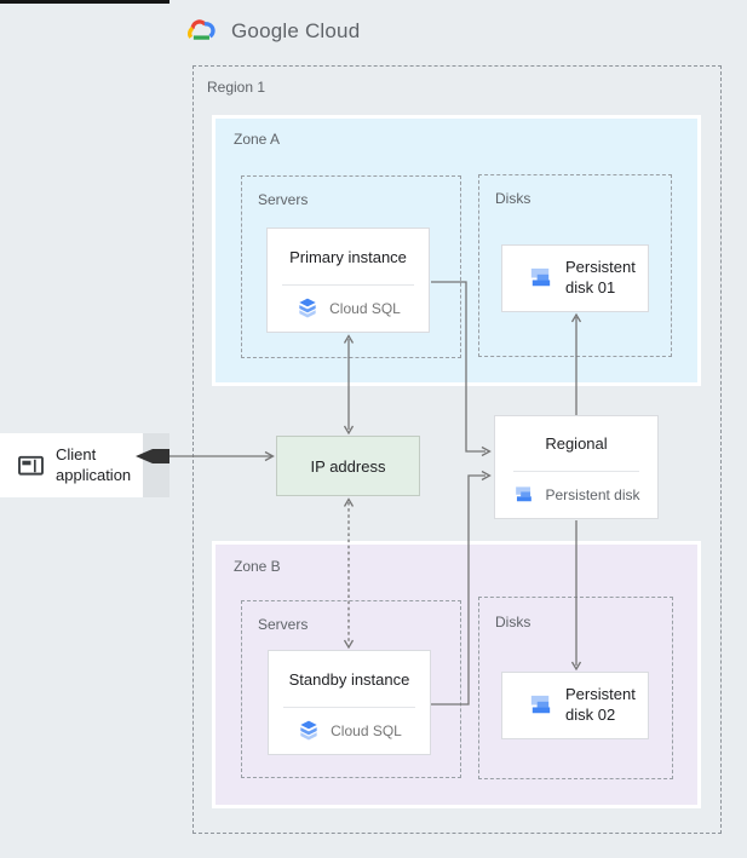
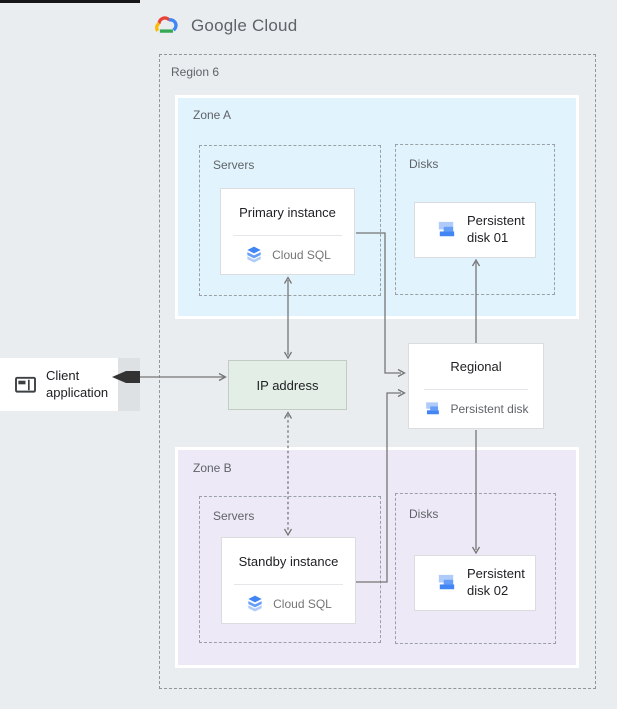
  Google Cloud
- Region 1
+ Region 6
  Zone A
  Servers
  Disks
  Primary instance
  Cloud SQL
  Persistent
  disk 01
  Zone B
  Servers
  Disks
  Standby instance
  Cloud SQL
  Persistent
  disk 02
  Regional
  Persistent disk
  IP address
  Client
  application
